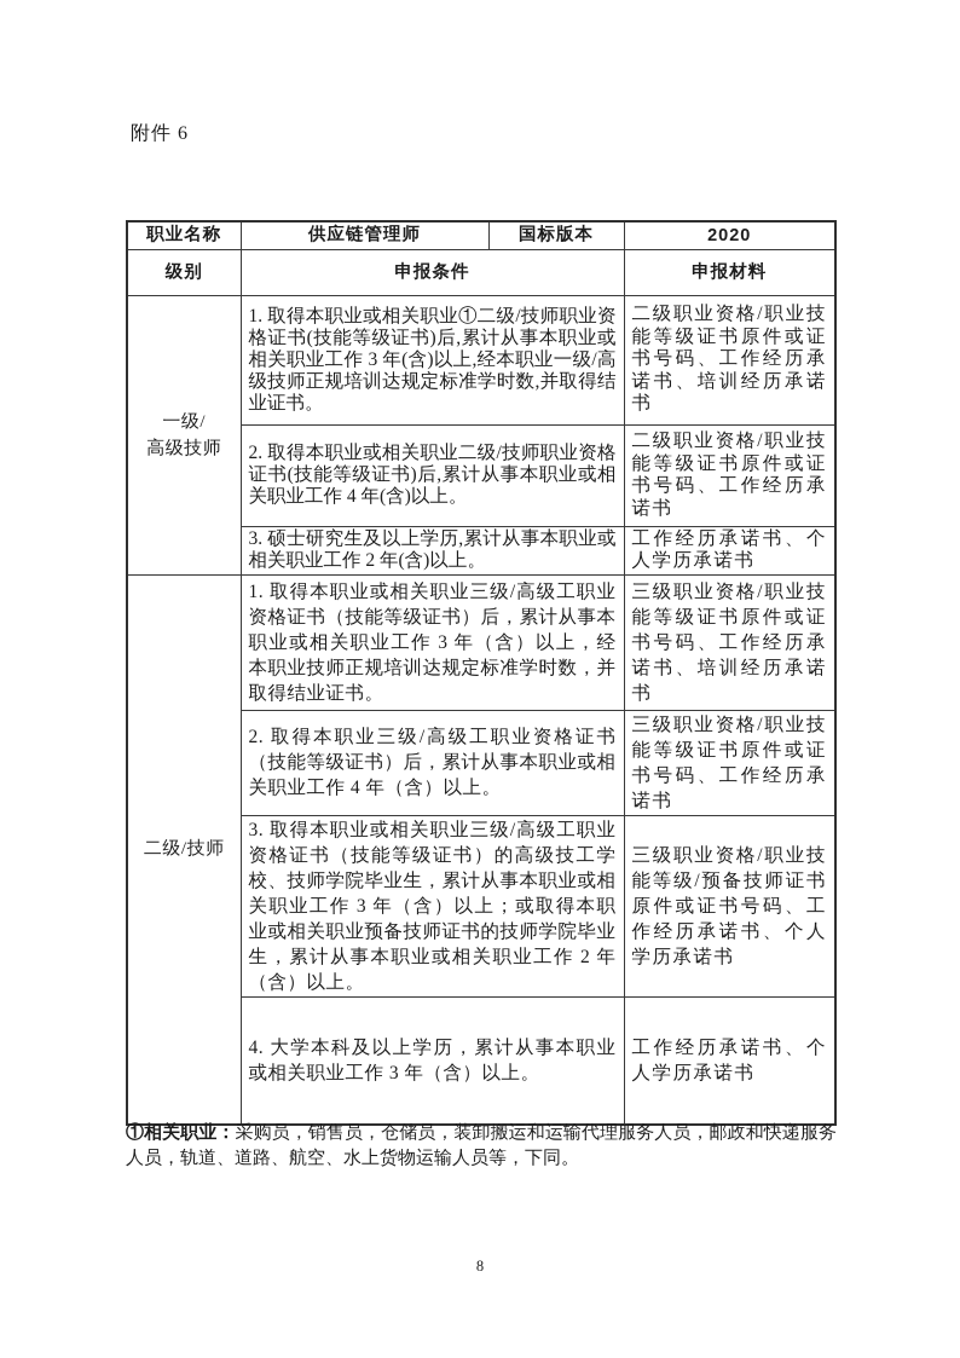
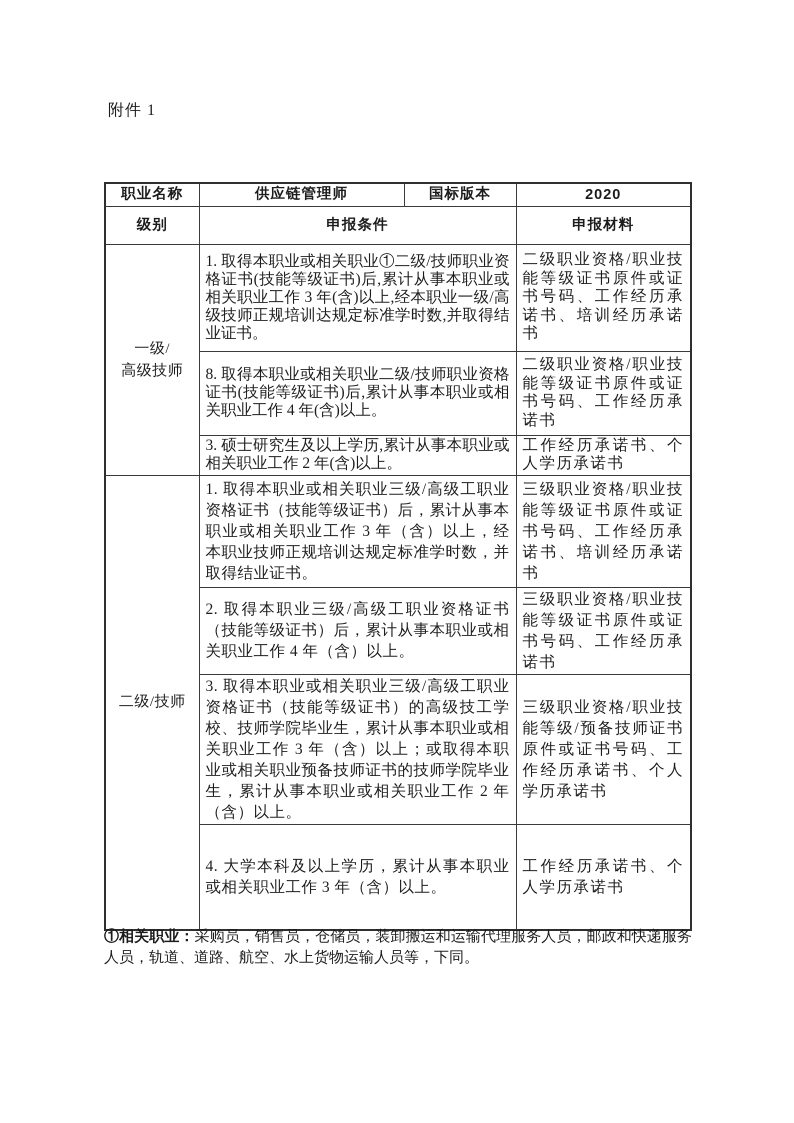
- 附件 6
+ 附件 1
  职业名称	供应链管理师	国标版本	2020
  级别	申报条件	申报材料
  一级/ 高级技师	1. 取得本职业或相关职业①二级/技师职业资格证书(技能等级证书)后,累计从事本职业或相关职业工作 3 年(含)以上,经本职业一级/高级技师正规培训达规定标准学时数,并取得结业证书。	二级职业资格/职业技能等级证书原件或证书号码、工作经历承诺书、培训经历承诺书
- 2. 取得本职业或相关职业二级/技师职业资格证书(技能等级证书)后,累计从事本职业或相关职业工作 4 年(含)以上。	二级职业资格/职业技能等级证书原件或证书号码、工作经历承诺书
+ 8. 取得本职业或相关职业二级/技师职业资格证书(技能等级证书)后,累计从事本职业或相关职业工作 4 年(含)以上。	二级职业资格/职业技能等级证书原件或证书号码、工作经历承诺书
  3. 硕士研究生及以上学历,累计从事本职业或相关职业工作 2 年(含)以上。	工作经历承诺书、个人学历承诺书
  二级/技师	1. 取得本职业或相关职业三级/高级工职业资格证书（技能等级证书）后，累计从事本职业或相关职业工作 3 年（含）以上，经本职业技师正规培训达规定标准学时数，并取得结业证书。	三级职业资格/职业技能等级证书原件或证书号码、工作经历承诺书、培训经历承诺书
  2. 取得本职业三级/高级工职业资格证书（技能等级证书）后，累计从事本职业或相关职业工作 4 年（含）以上。	三级职业资格/职业技能等级证书原件或证书号码、工作经历承诺书
  3. 取得本职业或相关职业三级/高级工职业资格证书（技能等级证书）的高级技工学校、技师学院毕业生，累计从事本职业或相关职业工作 3 年（含）以上；或取得本职业或相关职业预备技师证书的技师学院毕业生，累计从事本职业或相关职业工作 2 年（含）以上。	三级职业资格/职业技能等级/预备技师证书原件或证书号码、工作经历承诺书、个人学历承诺书
  4. 大学本科及以上学历，累计从事本职业或相关职业工作 3 年（含）以上。	工作经历承诺书、个人学历承诺书
  ①相关职业：采购员，销售员，仓储员，装卸搬运和运输代理服务人员，邮政和快递服务人员，轨道、道路、航空、水上货物运输人员等，下同。
- 8
